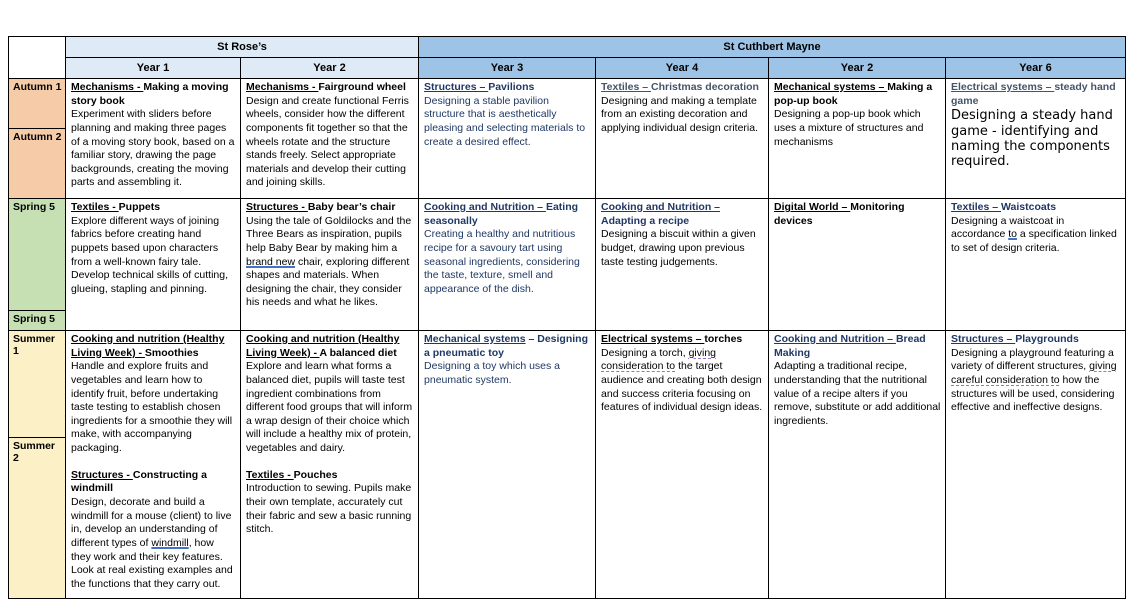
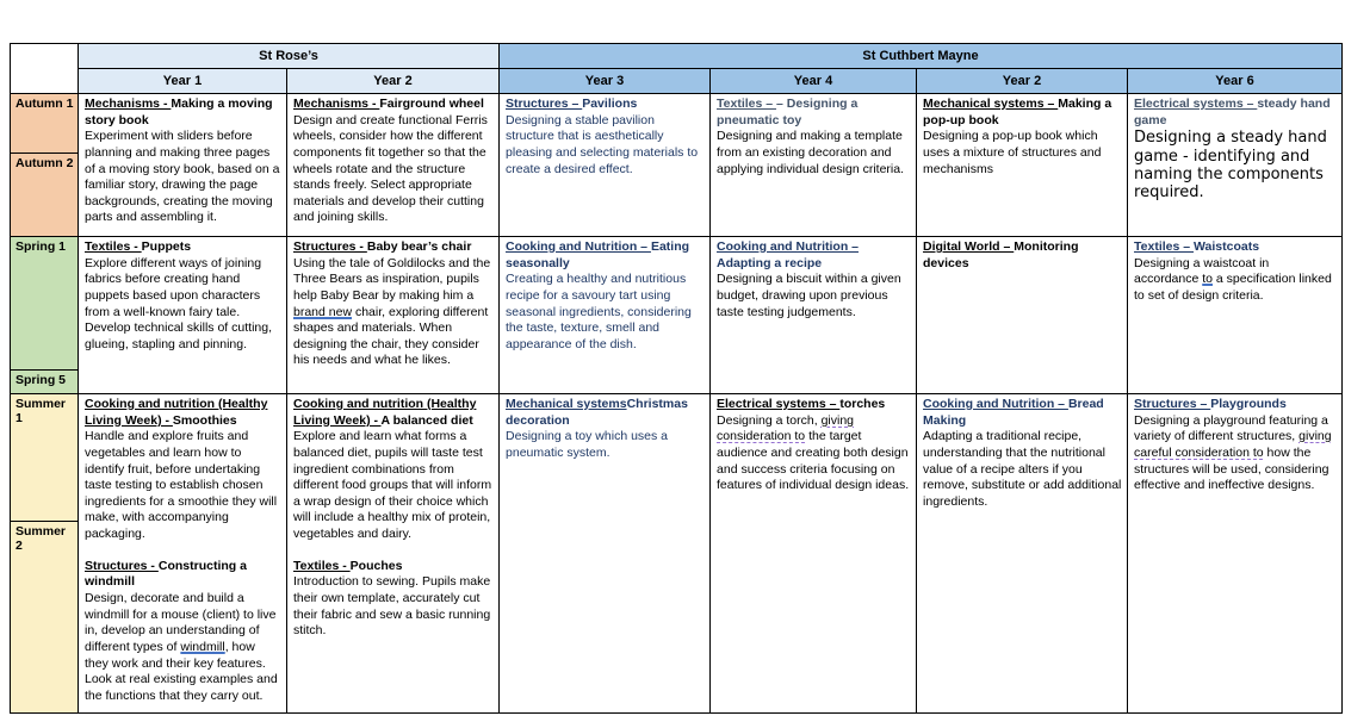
  	St Rose’s	St Cuthbert Mayne
  Year 1	Year 2	Year 3	Year 4	Year 2	Year 6
- Autumn 1	Mechanisms - Making a moving story bookExperiment with sliders before planning and making three pages of a moving story book, based on a familiar story, drawing the page backgrounds, creating the moving parts and assembling it.	Mechanisms - Fairground wheelDesign and create functional Ferris wheels, consider how the different components fit together so that the wheels rotate and the structure stands freely. Select appropriate materials and develop their cutting and joining skills.	Structures – PavilionsDesigning a stable pavilion structure that is aesthetically pleasing and selecting materials to create a desired effect.	Textiles – Christmas decorationDesigning and making a template from an existing decoration and applying individual design criteria.	Mechanical systems – Making a pop-up bookDesigning a pop-up book which uses a mixture of structures and mechanisms	Electrical systems – steady hand gameDesigning a steady hand game - identifying and naming the components required.
+ Autumn 1	Mechanisms - Making a moving story bookExperiment with sliders before planning and making three pages of a moving story book, based on a familiar story, drawing the page backgrounds, creating the moving parts and assembling it.	Mechanisms - Fairground wheelDesign and create functional Ferris wheels, consider how the different components fit together so that the wheels rotate and the structure stands freely. Select appropriate materials and develop their cutting and joining skills.	Structures – PavilionsDesigning a stable pavilion structure that is aesthetically pleasing and selecting materials to create a desired effect.	Textiles – – Designing a pneumatic toyDesigning and making a template from an existing decoration and applying individual design criteria.	Mechanical systems – Making a pop-up bookDesigning a pop-up book which uses a mixture of structures and mechanisms	Electrical systems – steady hand gameDesigning a steady hand game - identifying and naming the components required.
  Autumn 2
- Spring 5	Textiles - PuppetsExplore different ways of joining fabrics before creating hand puppets based upon characters from a well-known fairy tale. Develop technical skills of cutting, glueing, stapling and pinning.	Structures - Baby bear’s chairUsing the tale of Goldilocks and the Three Bears as inspiration, pupils help Baby Bear by making him a brand new chair, exploring different shapes and materials. When designing the chair, they consider his needs and what he likes.	Cooking and Nutrition – Eating seasonallyCreating a healthy and nutritious recipe for a savoury tart using seasonal ingredients, considering the taste, texture, smell and appearance of the dish.	Cooking and Nutrition – Adapting a recipeDesigning a biscuit within a given budget, drawing upon previous taste testing judgements.	Digital World – Monitoring devices	Textiles – WaistcoatsDesigning a waistcoat in accordance to a specification linked to set of design criteria.
+ Spring 1	Textiles - PuppetsExplore different ways of joining fabrics before creating hand puppets based upon characters from a well-known fairy tale. Develop technical skills of cutting, glueing, stapling and pinning.	Structures - Baby bear’s chairUsing the tale of Goldilocks and the Three Bears as inspiration, pupils help Baby Bear by making him a brand new chair, exploring different shapes and materials. When designing the chair, they consider his needs and what he likes.	Cooking and Nutrition – Eating seasonallyCreating a healthy and nutritious recipe for a savoury tart using seasonal ingredients, considering the taste, texture, smell and appearance of the dish.	Cooking and Nutrition – Adapting a recipeDesigning a biscuit within a given budget, drawing upon previous taste testing judgements.	Digital World – Monitoring devices	Textiles – WaistcoatsDesigning a waistcoat in accordance to a specification linked to set of design criteria.
  Spring 5
- Summer 1	Cooking and nutrition (Healthy Living Week) - SmoothiesHandle and explore fruits and vegetables and learn how to identify fruit, before undertaking taste testing to establish chosen ingredients for a smoothie they will make, with accompanying packaging.Structures - Constructing a windmillDesign, decorate and build a windmill for a mouse (client) to live in, develop an understanding of different types of windmill, how they work and their key features. Look at real existing examples and the functions that they carry out.	Cooking and nutrition (Healthy Living Week) - A balanced dietExplore and learn what forms a balanced diet, pupils will taste test ingredient combinations from different food groups that will inform a wrap design of their choice which will include a healthy mix of protein, vegetables and dairy.Textiles - PouchesIntroduction to sewing. Pupils make their own template, accurately cut their fabric and sew a basic running stitch.	Mechanical systems – Designing a pneumatic toyDesigning a toy which uses a pneumatic system.	Electrical systems – torchesDesigning a torch, giving consideration to the target audience and creating both design and success criteria focusing on features of individual design ideas.	Cooking and Nutrition – Bread MakingAdapting a traditional recipe, understanding that the nutritional value of a recipe alters if you remove, substitute or add additional ingredients.	Structures – PlaygroundsDesigning a playground featuring a variety of different structures, giving careful consideration to how the structures will be used, considering effective and ineffective designs.
+ Summer 1	Cooking and nutrition (Healthy Living Week) - SmoothiesHandle and explore fruits and vegetables and learn how to identify fruit, before undertaking taste testing to establish chosen ingredients for a smoothie they will make, with accompanying packaging.Structures - Constructing a windmillDesign, decorate and build a windmill for a mouse (client) to live in, develop an understanding of different types of windmill, how they work and their key features. Look at real existing examples and the functions that they carry out.	Cooking and nutrition (Healthy Living Week) - A balanced dietExplore and learn what forms a balanced diet, pupils will taste test ingredient combinations from different food groups that will inform a wrap design of their choice which will include a healthy mix of protein, vegetables and dairy.Textiles - PouchesIntroduction to sewing. Pupils make their own template, accurately cut their fabric and sew a basic running stitch.	Mechanical systemsChristmas decorationDesigning a toy which uses a pneumatic system.	Electrical systems – torchesDesigning a torch, giving consideration to the target audience and creating both design and success criteria focusing on features of individual design ideas.	Cooking and Nutrition – Bread MakingAdapting a traditional recipe, understanding that the nutritional value of a recipe alters if you remove, substitute or add additional ingredients.	Structures – PlaygroundsDesigning a playground featuring a variety of different structures, giving careful consideration to how the structures will be used, considering effective and ineffective designs.
  Summer 2
